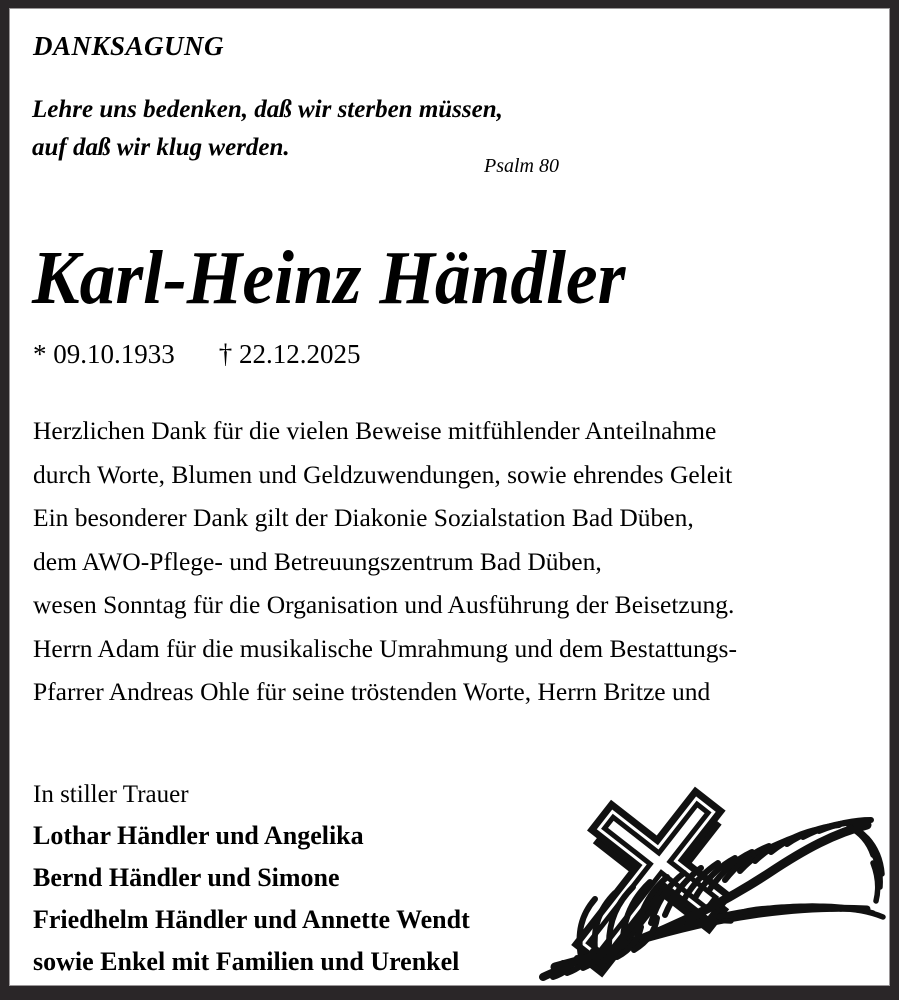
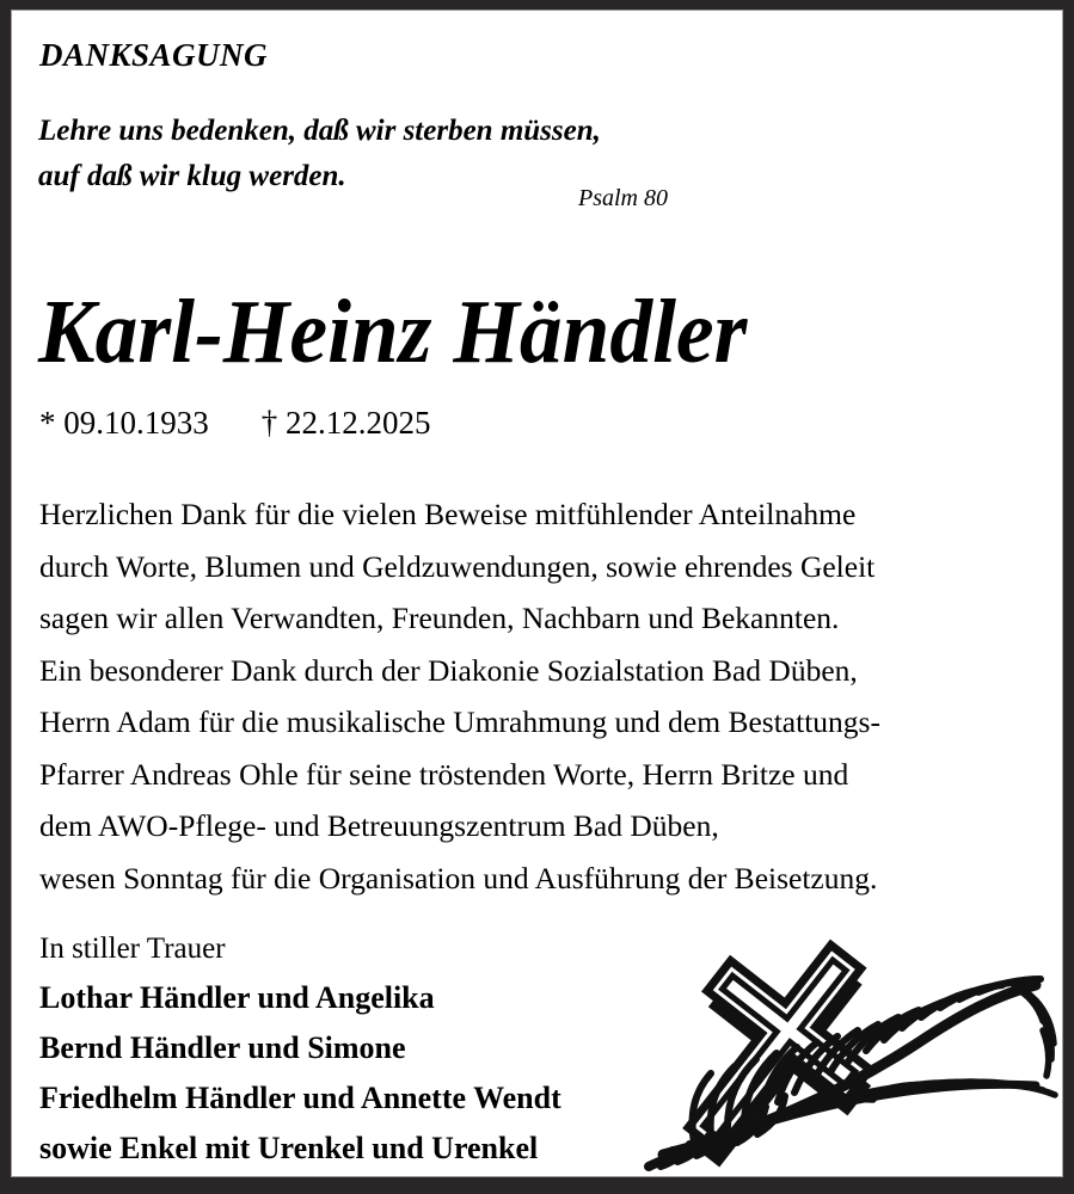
  DANKSAGUNG
  Lehre uns bedenken, daß wir sterben müssen,
  auf daß wir klug werden.
  Psalm 80
  Karl-Heinz Händler
  * 09.10.1933 † 22.12.2025
  Herzlichen Dank für die vielen Beweise mitfühlender Anteilnahme
  durch Worte, Blumen und Geldzuwendungen, sowie ehrendes Geleit
+ sagen wir allen Verwandten, Freunden, Nachbarn und Bekannten.
- Ein besonderer Dank gilt der Diakonie Sozialstation Bad Düben,
+ Ein besonderer Dank durch der Diakonie Sozialstation Bad Düben,
- dem AWO-Pflege- und Betreuungszentrum Bad Düben,
+ Herrn Adam für die musikalische Umrahmung und dem Bestattungs-
- wesen Sonntag für die Organisation und Ausführung der Beisetzung.
+ Pfarrer Andreas Ohle für seine tröstenden Worte, Herrn Britze und
- Herrn Adam für die musikalische Umrahmung und dem Bestattungs-
+ dem AWO-Pflege- und Betreuungszentrum Bad Düben,
- Pfarrer Andreas Ohle für seine tröstenden Worte, Herrn Britze und
+ wesen Sonntag für die Organisation und Ausführung der Beisetzung.
  In stiller Trauer
  Lothar Händler und Angelika
  Bernd Händler und Simone
  Friedhelm Händler und Annette Wendt
- sowie Enkel mit Familien und Urenkel
+ sowie Enkel mit Urenkel und Urenkel
